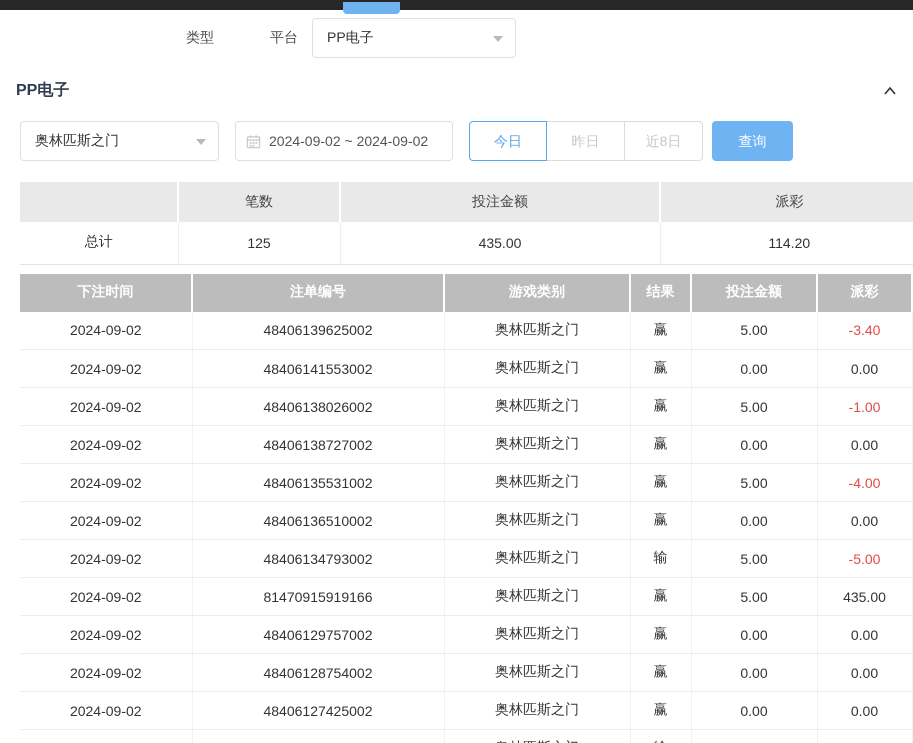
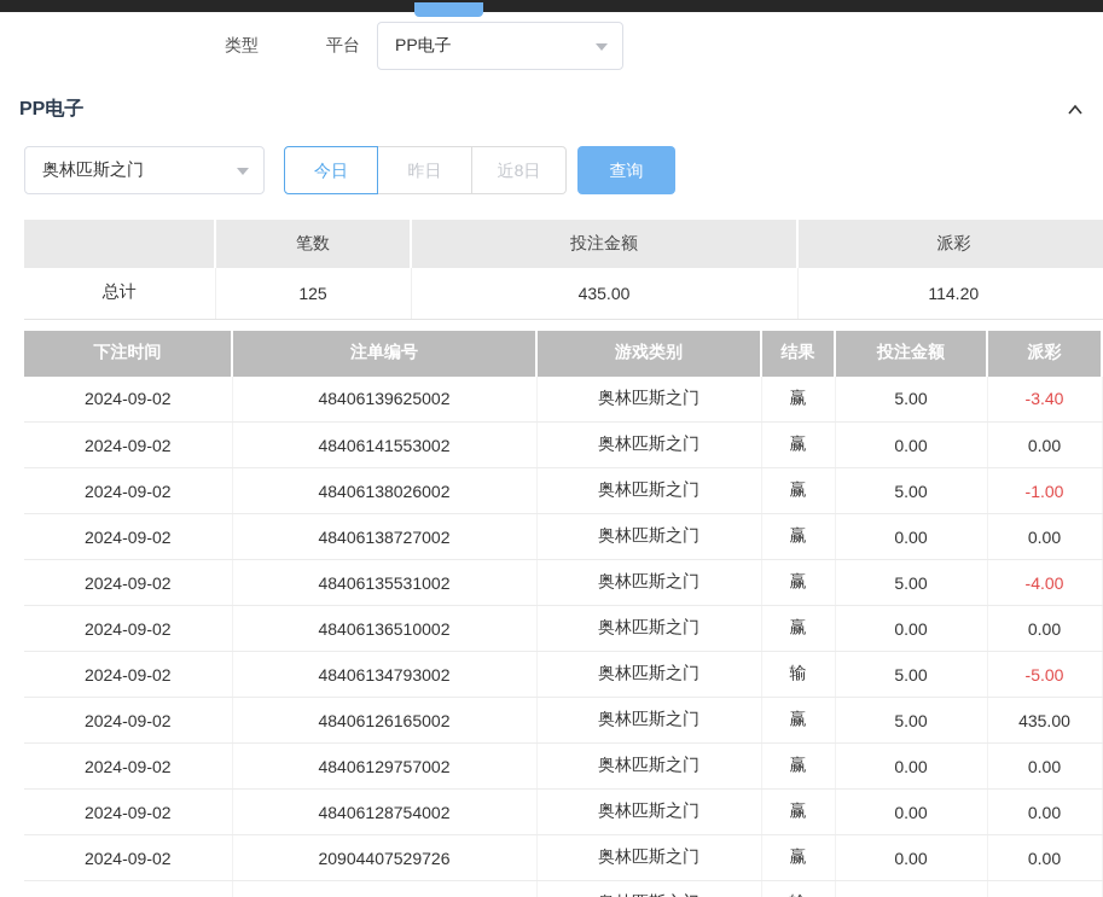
  类型
  平台
  PP电子
  PP电子
  奥林匹斯之门
- 2024-09-02 ~ 2024-09-02
  今日
  昨日
  近8日
  查询
  	笔数	投注金额	派彩
  总计	125	435.00	114.20
  下注时间	注单编号	游戏类别	结果	投注金额	派彩
  2024-09-02	48406139625002	奥林匹斯之门	赢	5.00	-3.40
  2024-09-02	48406141553002	奥林匹斯之门	赢	0.00	0.00
  2024-09-02	48406138026002	奥林匹斯之门	赢	5.00	-1.00
  2024-09-02	48406138727002	奥林匹斯之门	赢	0.00	0.00
  2024-09-02	48406135531002	奥林匹斯之门	赢	5.00	-4.00
  2024-09-02	48406136510002	奥林匹斯之门	赢	0.00	0.00
  2024-09-02	48406134793002	奥林匹斯之门	输	5.00	-5.00
- 2024-09-02	81470915919166	奥林匹斯之门	赢	5.00	435.00
+ 2024-09-02	48406126165002	奥林匹斯之门	赢	5.00	435.00
  2024-09-02	48406129757002	奥林匹斯之门	赢	0.00	0.00
  2024-09-02	48406128754002	奥林匹斯之门	赢	0.00	0.00
- 2024-09-02	48406127425002	奥林匹斯之门	赢	0.00	0.00
+ 2024-09-02	20904407529726	奥林匹斯之门	赢	0.00	0.00
